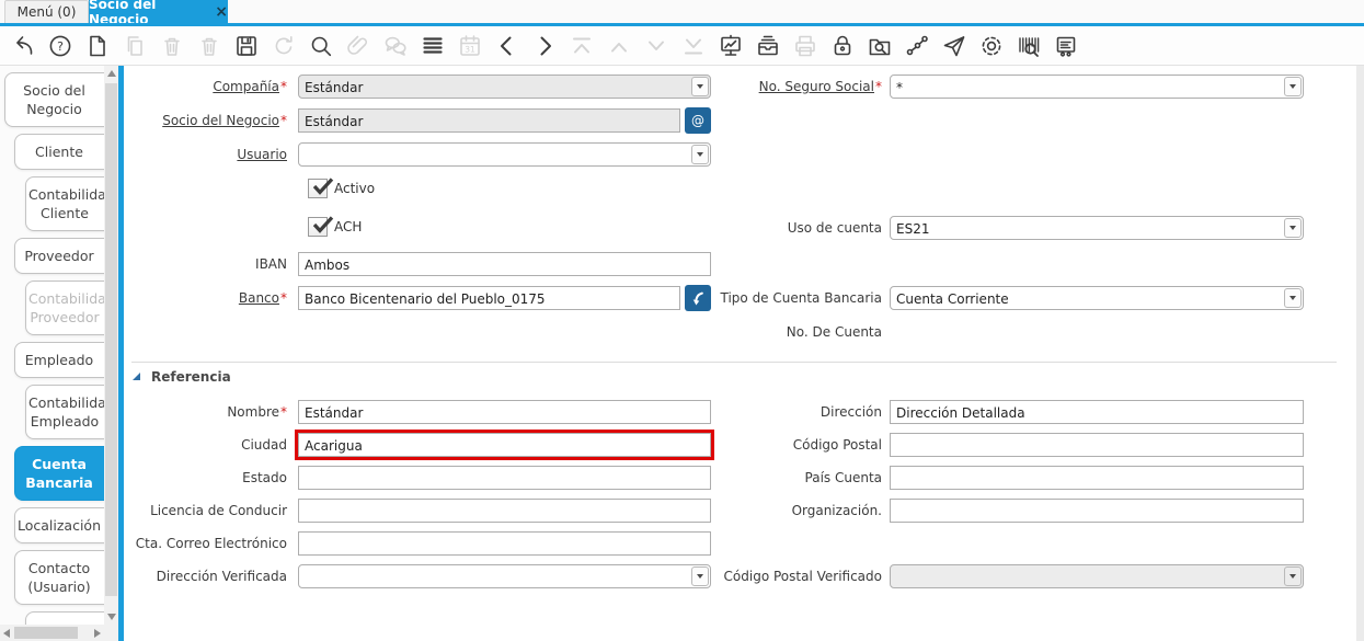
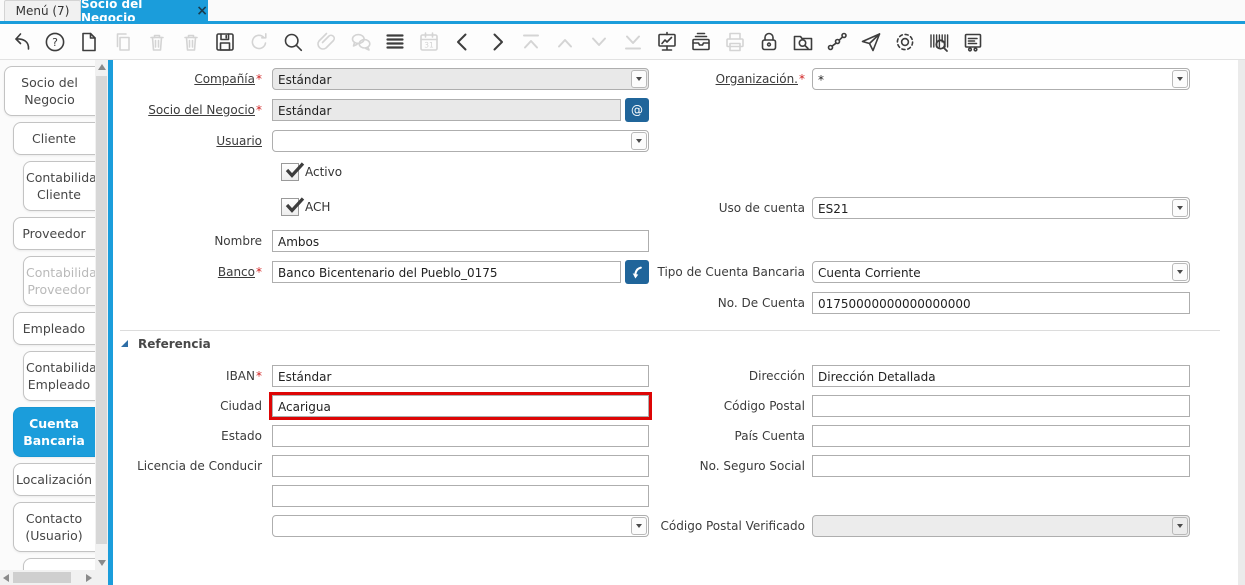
- Menú (0)
+ Menú (7)
  Socio del Negocio
  ×
  ?
  31
  Socio del Negocio
  Cliente
  Contabilida Cliente
  Proveedor
  Contabilida Proveedor
  Empleado
  Contabilida Empleado
  Cuenta Bancaria
  Localización
  Contacto (Usuario)
  Compañía*
  Estándar
- No. Seguro Social*
+ Organización.*
  *
  Socio del Negocio*
  Estándar
  @
  Usuario
  Activo
  ACH
  Uso de cuenta
  ES21
- IBAN
+ Nombre
  Ambos
  Banco*
  Banco Bicentenario del Pueblo_0175
  Tipo de Cuenta Bancaria
  Cuenta Corriente
  No. De Cuenta
+ 01750000000000000000
- Nombre*
+ IBAN*
  Estándar
  Dirección
  Dirección Detallada
  Ciudad
  Acarigua
  Código Postal
  Estado
  País Cuenta
  Licencia de Conducir
- Organización.
+ No. Seguro Social
- Cta. Correo Electrónico
- Dirección Verificada
  Código Postal Verificado
  Referencia
